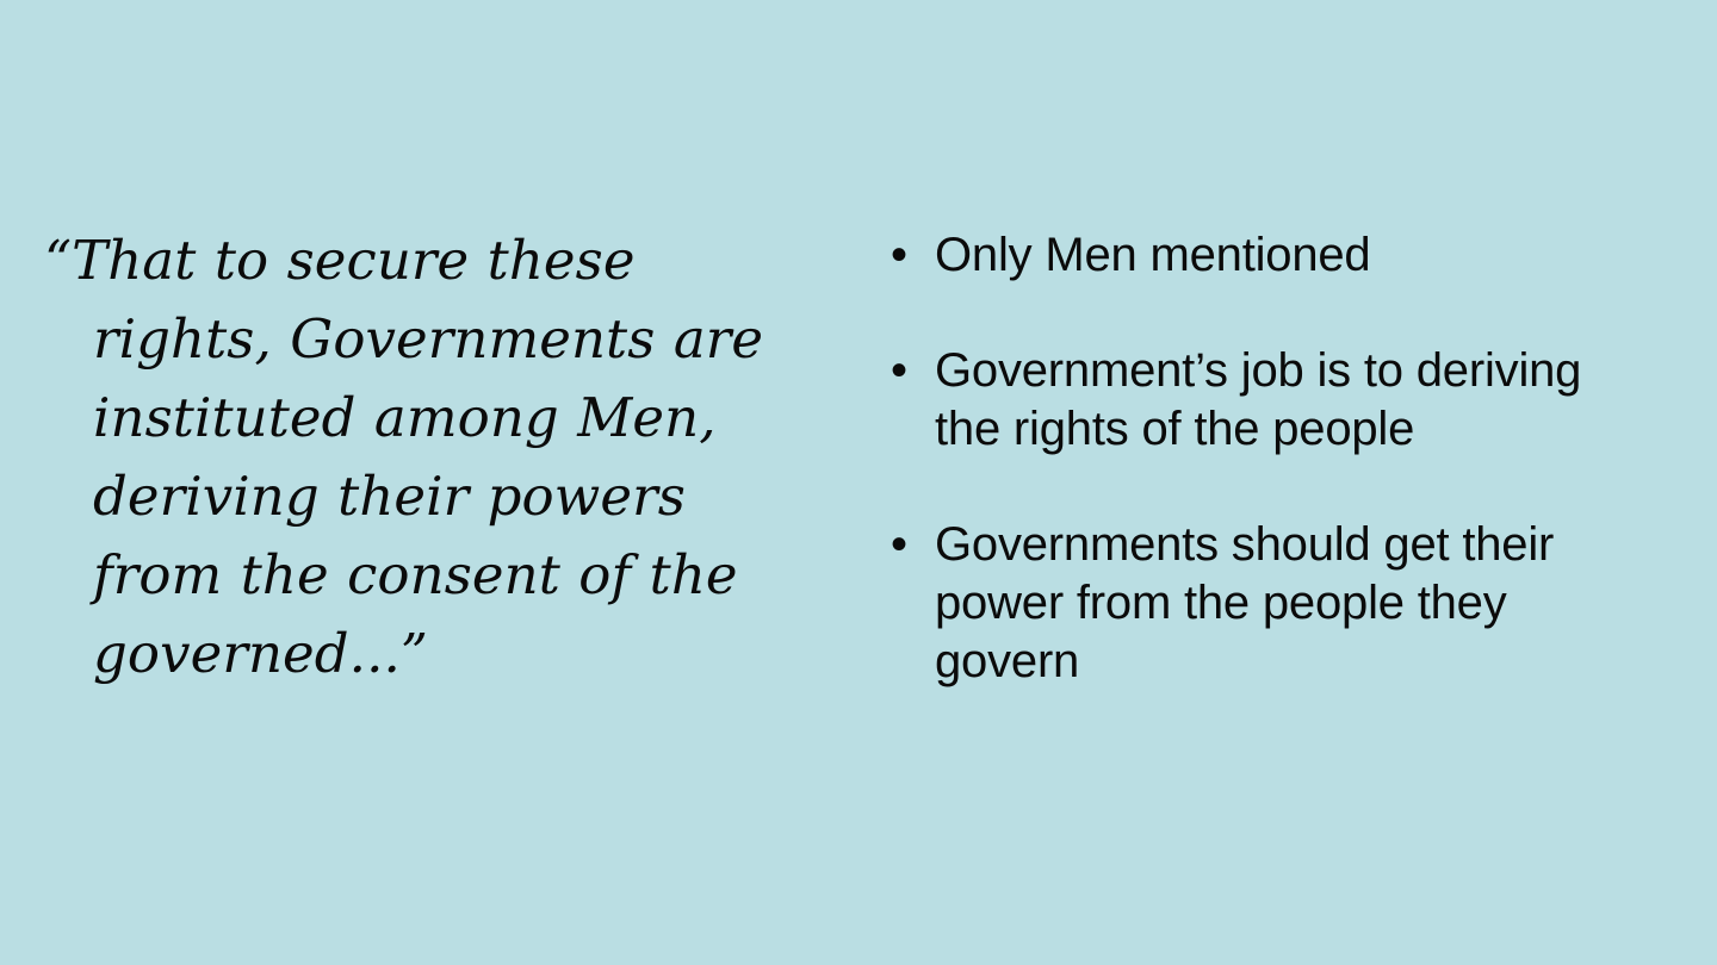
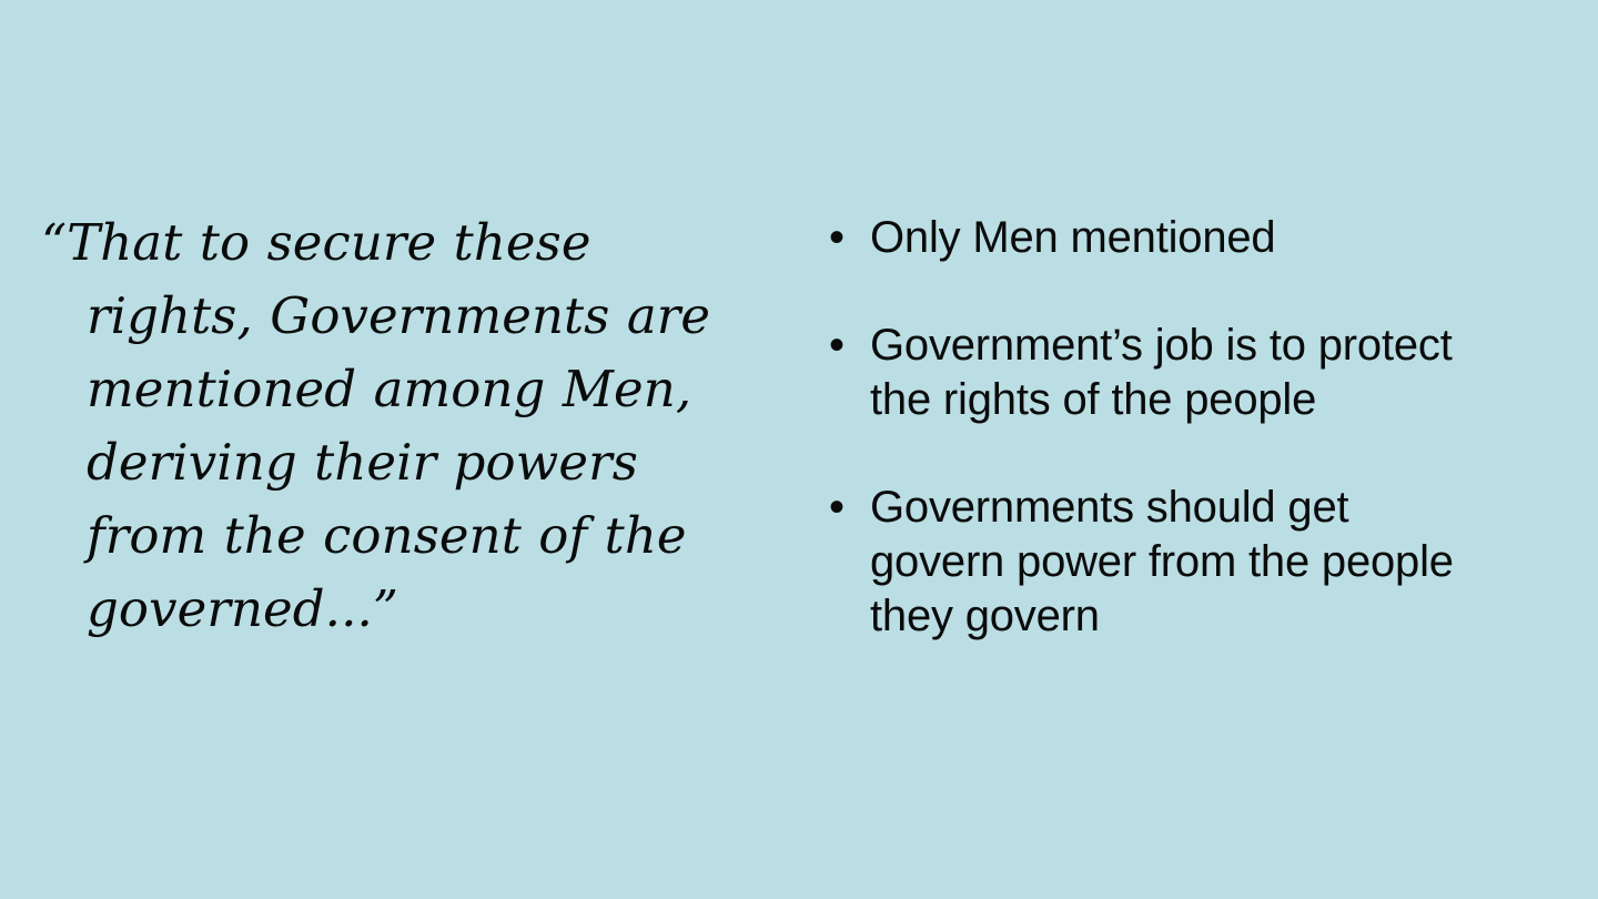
- “That to secure these rights, Governments are instituted among Men, deriving their powers from the consent of the governed...”
+ “That to secure these rights, Governments are mentioned among Men, deriving their powers from the consent of the governed...”
  •
  Only Men mentioned
  •
- Government’s job is to deriving the rights of the people
+ Government’s job is to protect the rights of the people
  •
- Governments should get their power from the people they govern
+ Governments should get govern power from the people they govern
